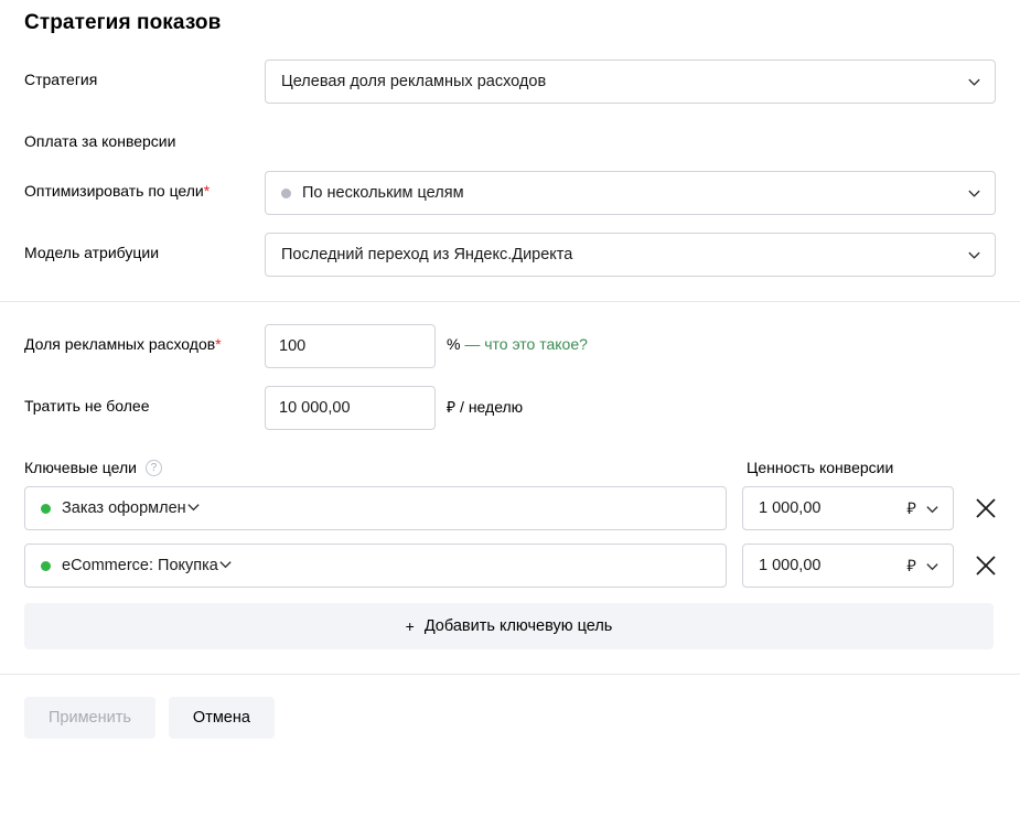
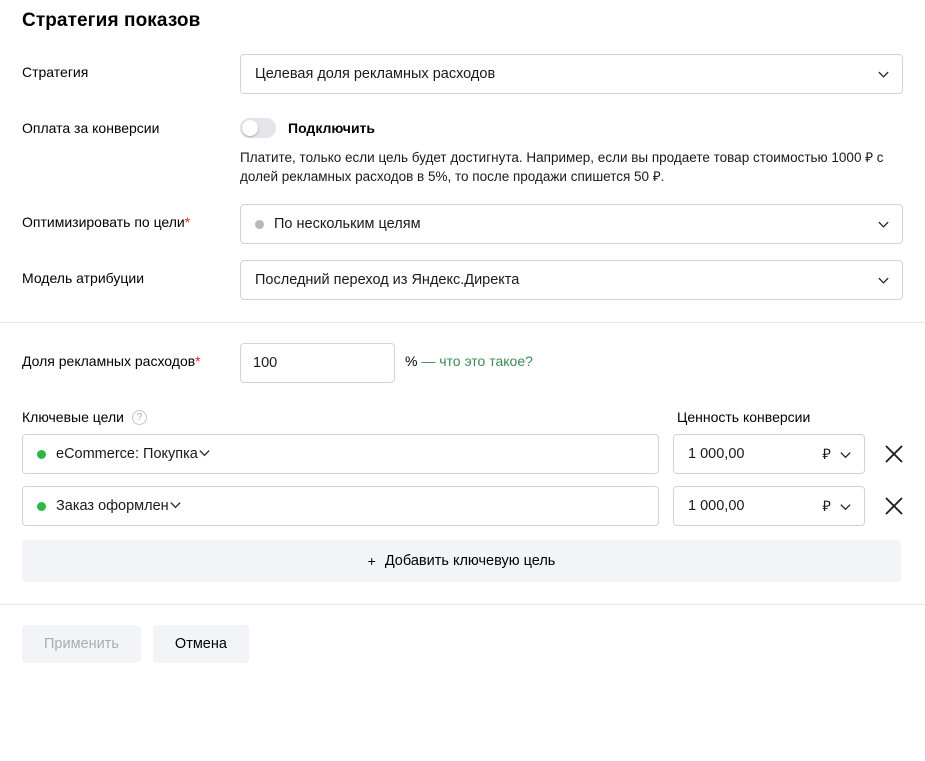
  Стратегия показов
  Стратегия
  Целевая доля рекламных расходов
  Оплата за конверсии
+ Подключить
+ Платите, только если цель будет достигнута. Например, если вы продаете товар стоимостью 1000 ₽ с долей рекламных расходов в 5%, то после продажи спишется 50 ₽.
  Оптимизировать по цели*
  По нескольким целям
  Модель атрибуции
  Последний переход из Яндекс.Директа
  Доля рекламных расходов*
  100
  % — что это такое?
- Тратить не более
- 10 000,00
- ₽ / неделю
  Ключевые цели
  ?
  Ценность конверсии
- Заказ оформлен
+ eCommerce: Покупка
  1 000,00
  ₽
- eCommerce: Покупка
+ Заказ оформлен
  1 000,00
  ₽
  +
  Добавить ключевую цель
  Применить
  Отмена
